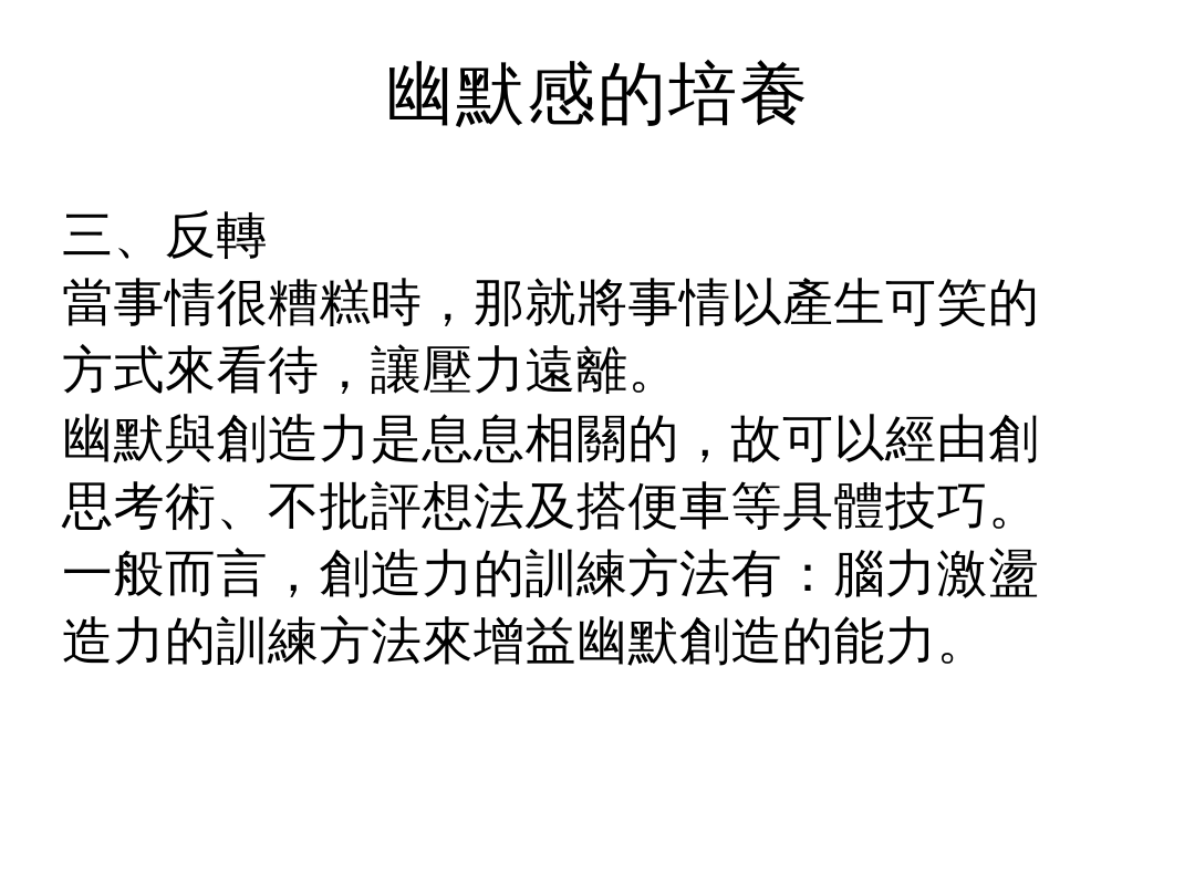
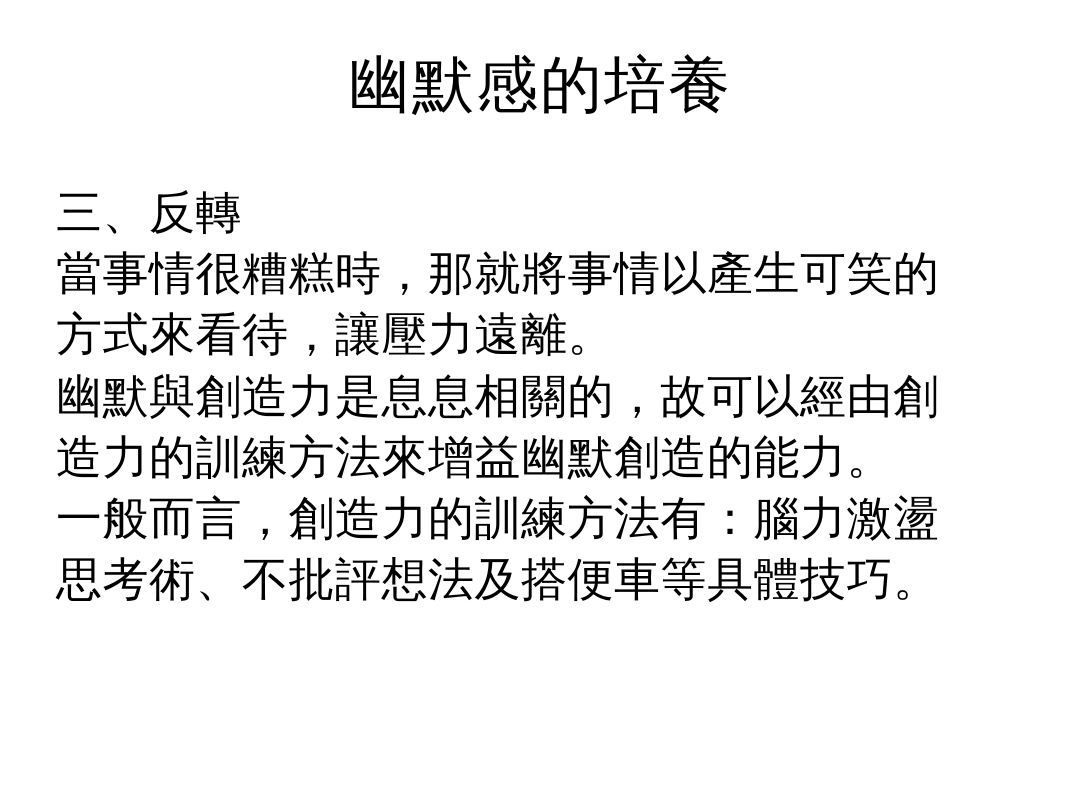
  幽默感的培養
  三、反轉
  當事情很糟糕時，那就將事情以產生可笑的
  方式來看待，讓壓力遠離。
  幽默與創造力是息息相關的，故可以經由創
- 思考術、不批評想法及搭便車等具體技巧。
+ 造力的訓練方法來增益幽默創造的能力。
  一般而言，創造力的訓練方法有：腦力激盪
- 造力的訓練方法來增益幽默創造的能力。
+ 思考術、不批評想法及搭便車等具體技巧。
